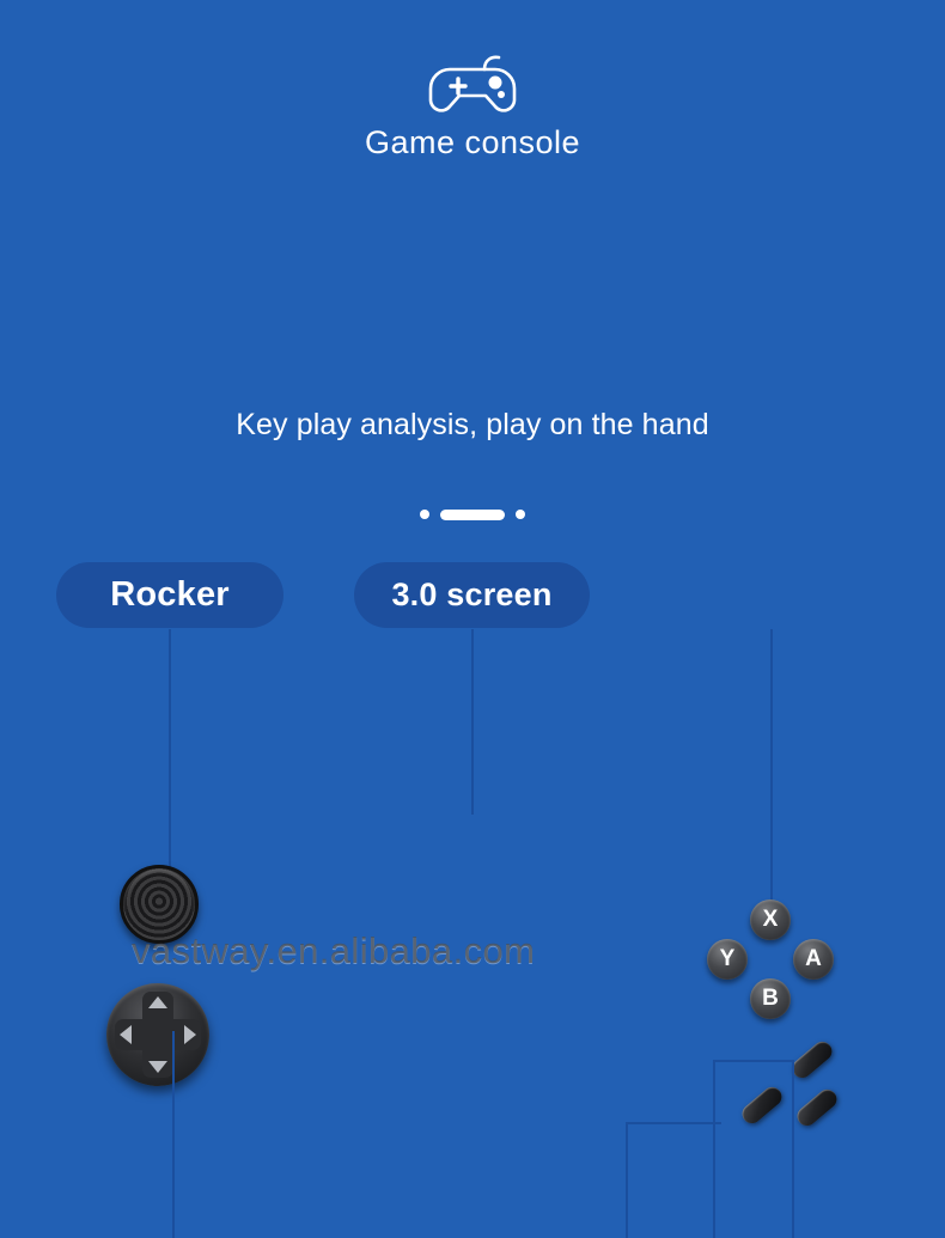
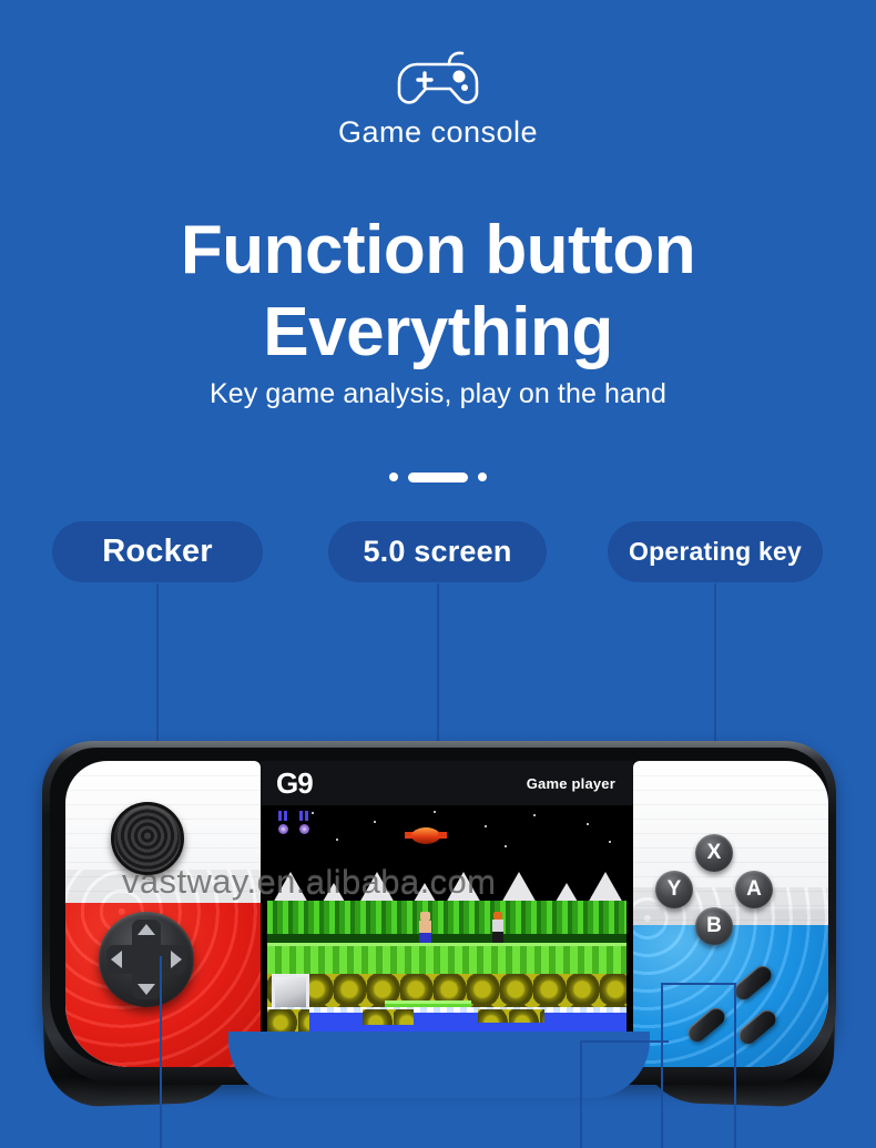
  Game console
+ Function button
+ Everything
- Key play analysis, play on the hand
+ Key game analysis, play on the hand
  Rocker
- 3.0 screen
+ 5.0 screen
+ Operating key
+ G9
+ Game player
  X
  Y
  A
  B
  vastway.en.alibaba.com
